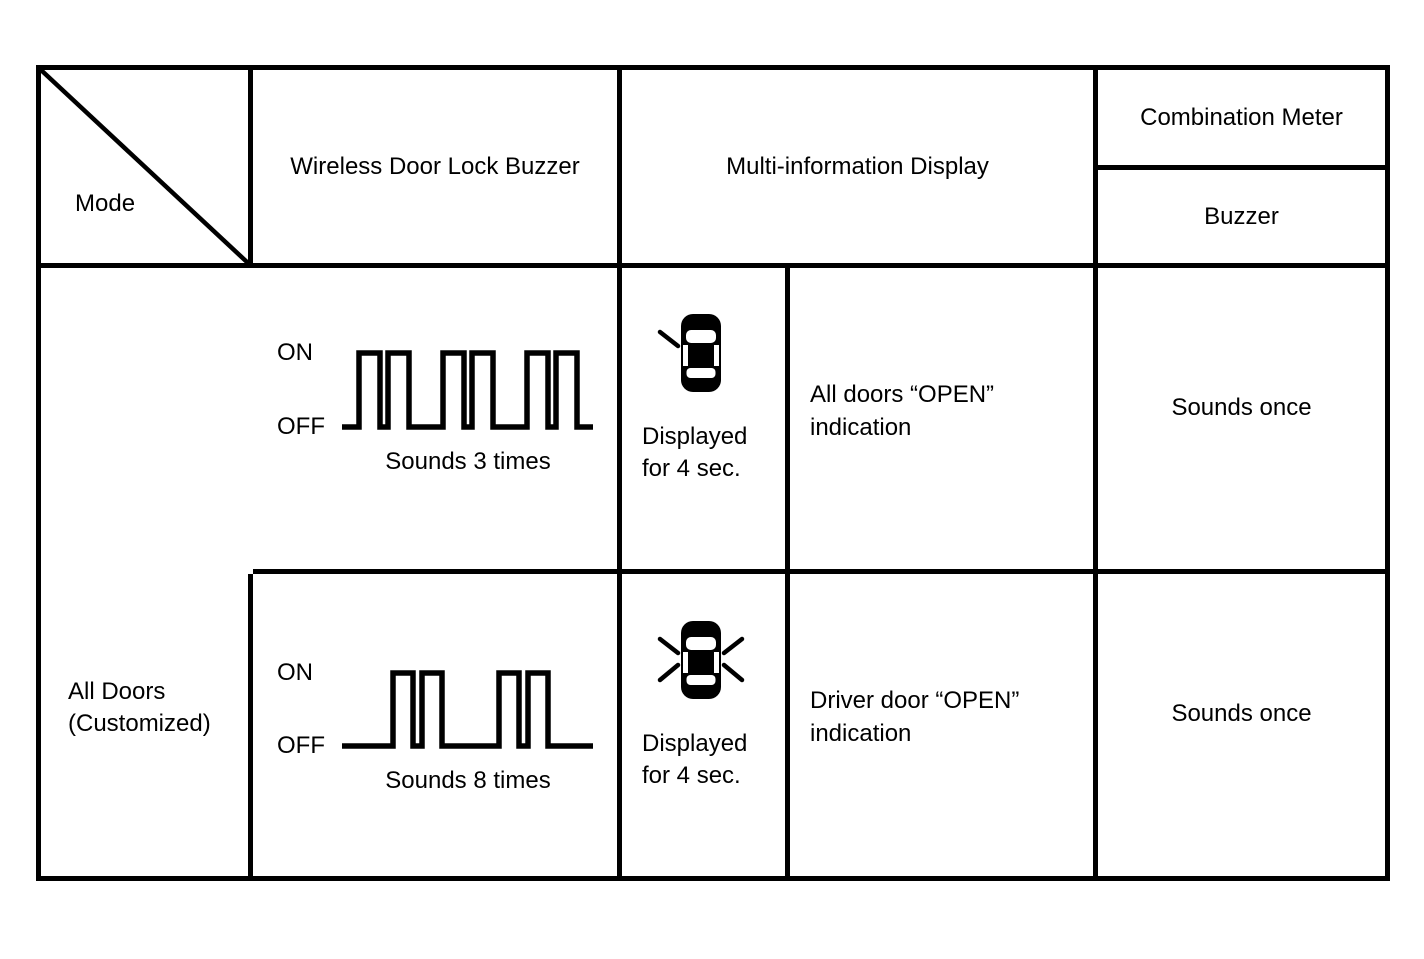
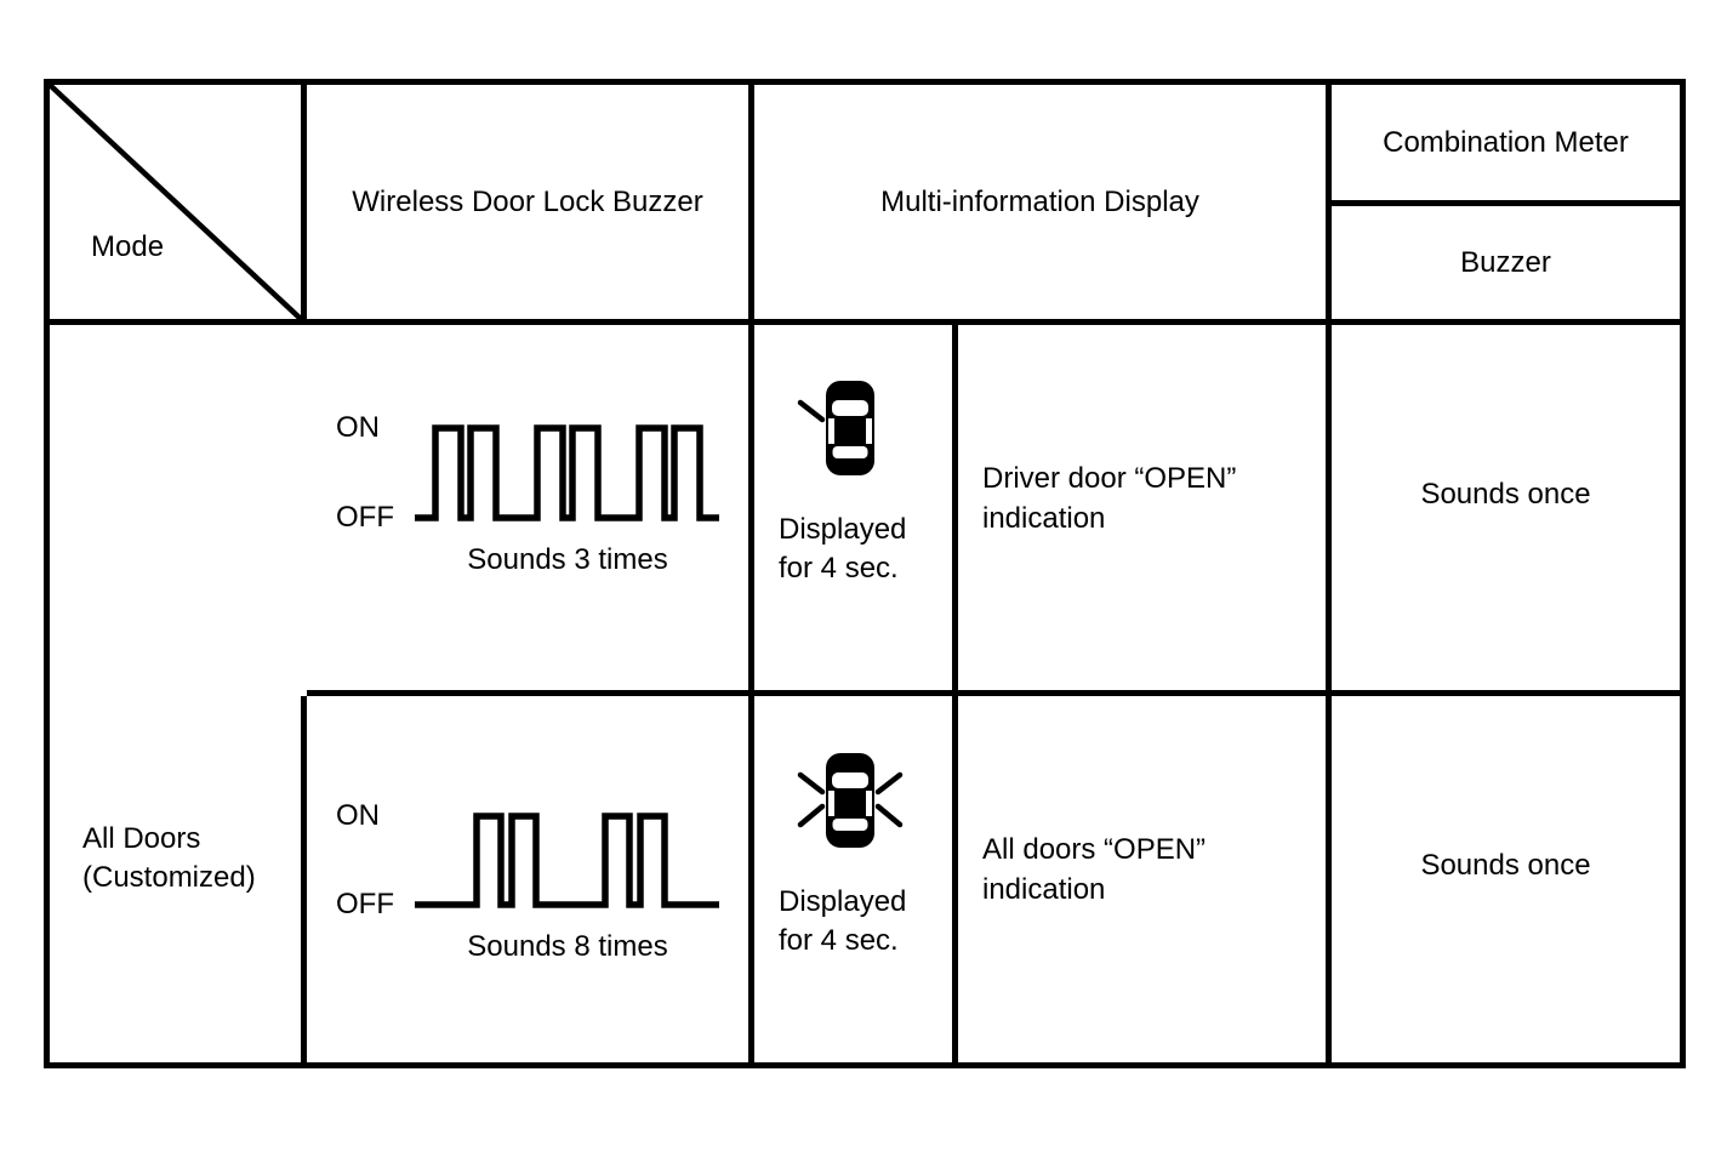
  Mode
  Wireless Door Lock Buzzer
  Multi-information Display
  Combination Meter
  Buzzer
  ON
  OFF
  Sounds 3 times
  Displayed
  for 4 sec.
- All doors “OPEN”
+ Driver door “OPEN”
  indication
  Sounds once
  All Doors
  (Customized)
  ON
  OFF
  Sounds 8 times
  Displayed
  for 4 sec.
- Driver door “OPEN”
+ All doors “OPEN”
  indication
  Sounds once
